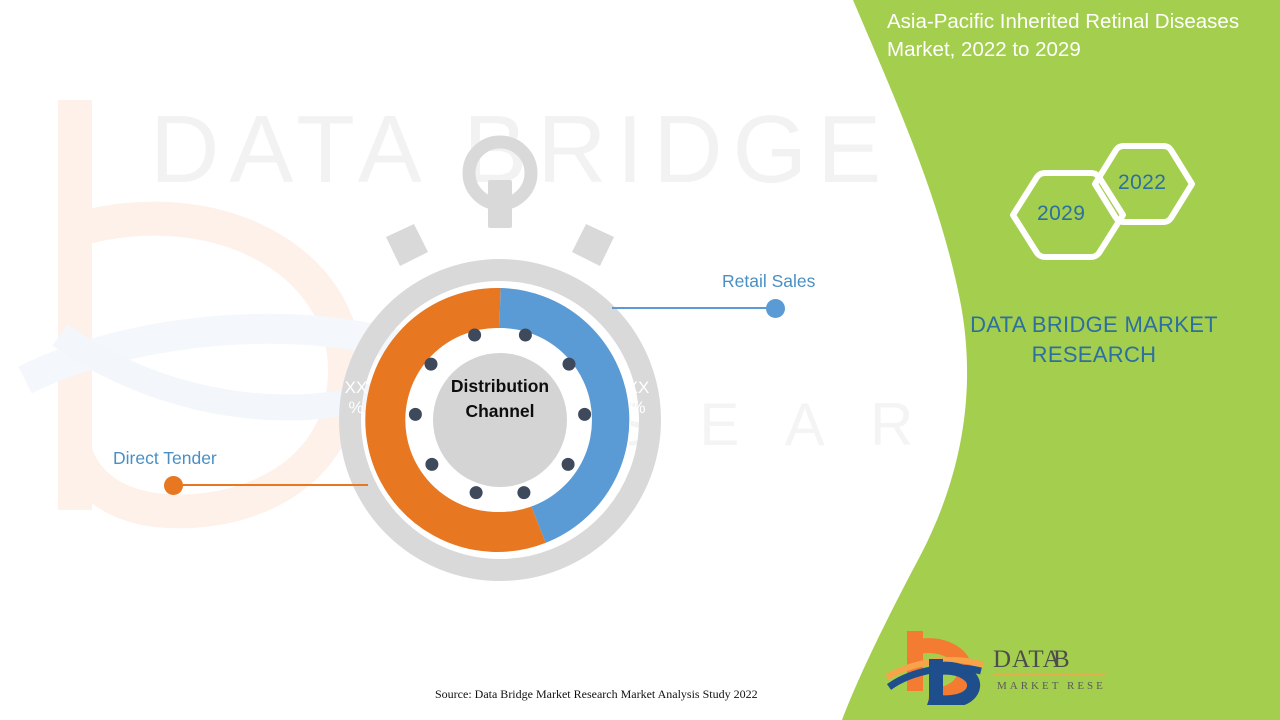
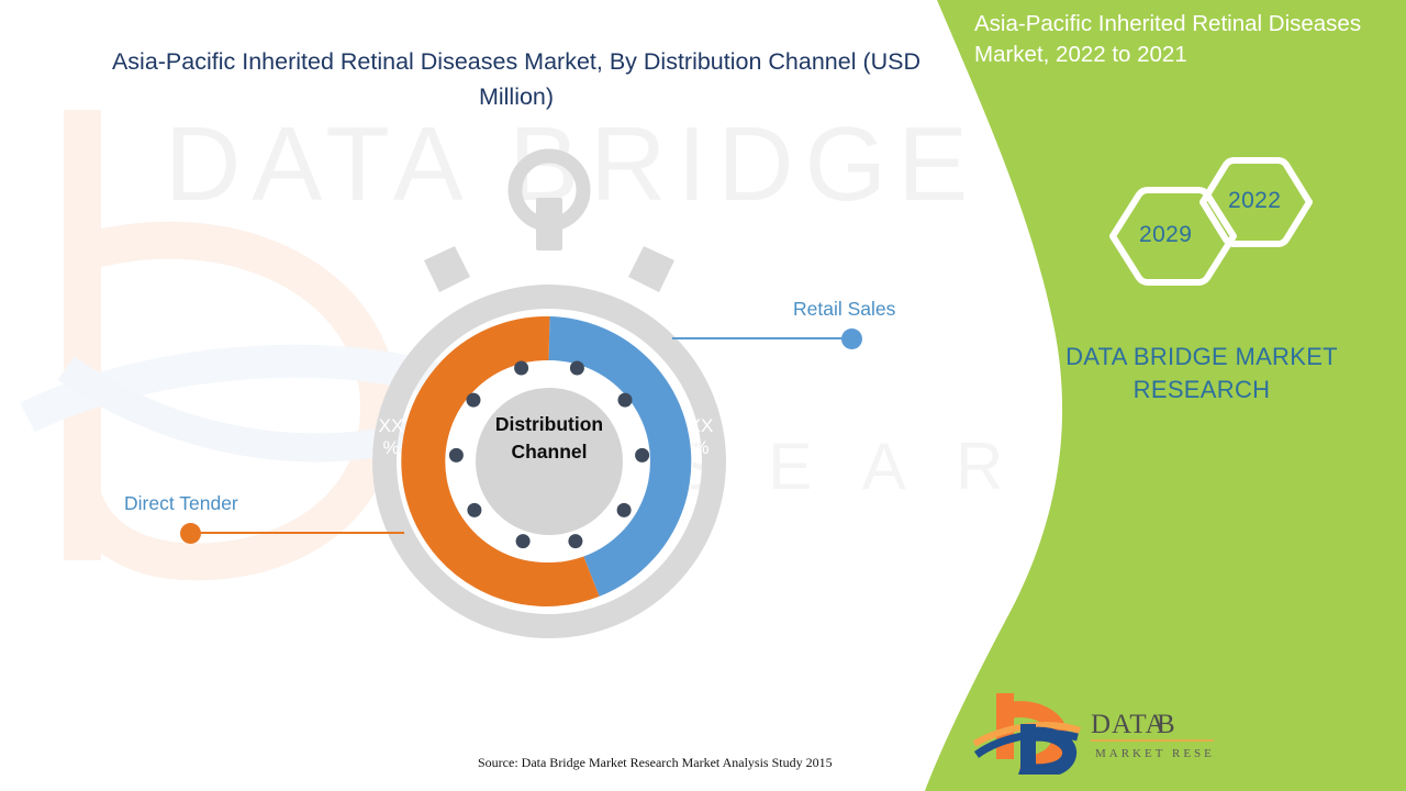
  DATA BRIDGE
- Asia-Pacific Inherited Retinal Diseases Market, 2022 to 2029
+ Asia-Pacific Inherited Retinal Diseases Market, 2022 to 2021
  2029
  2022
  DATA BRIDGE MARKET RESEARCH
  DATA
  B
  MARKET RESE
+ Asia-Pacific Inherited Retinal Diseases Market, By Distribution Channel (USD Million)
  XX
  %
  XX
  %
  Distribution
  Channel
  Direct Tender
  Retail Sales
- Source: Data Bridge Market Research Market Analysis Study 2022
+ Source: Data Bridge Market Research Market Analysis Study 2015
